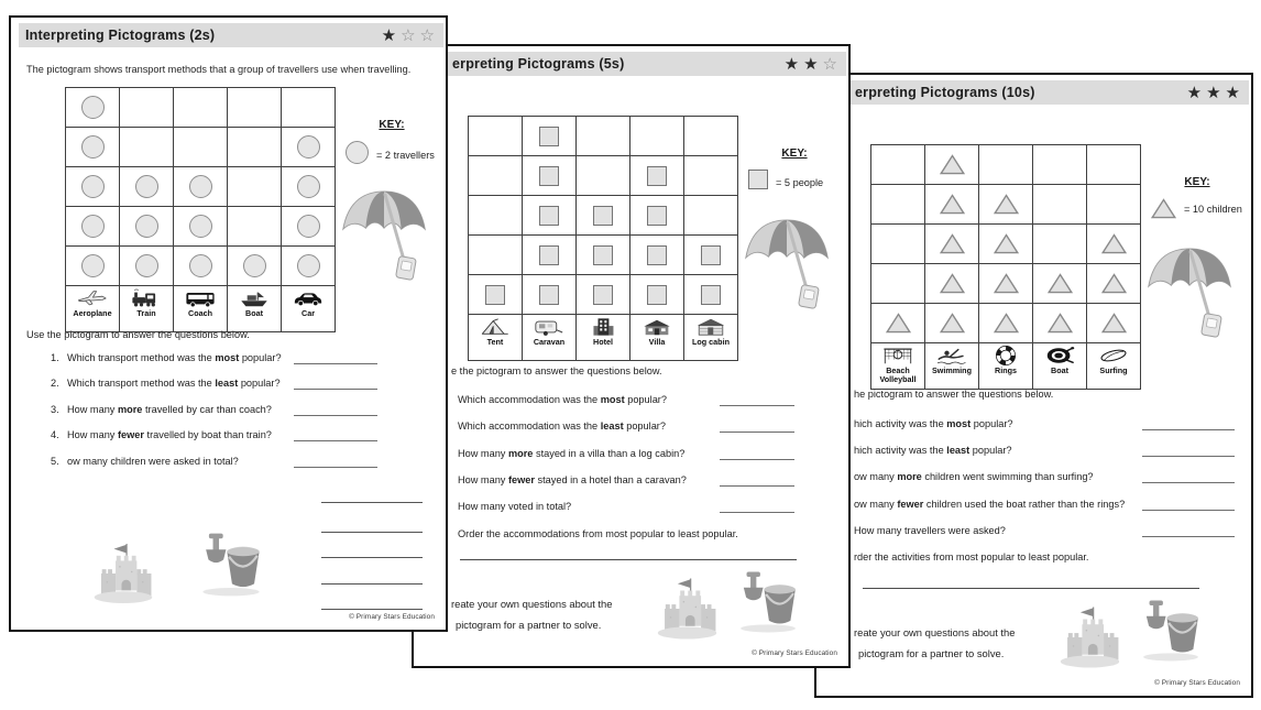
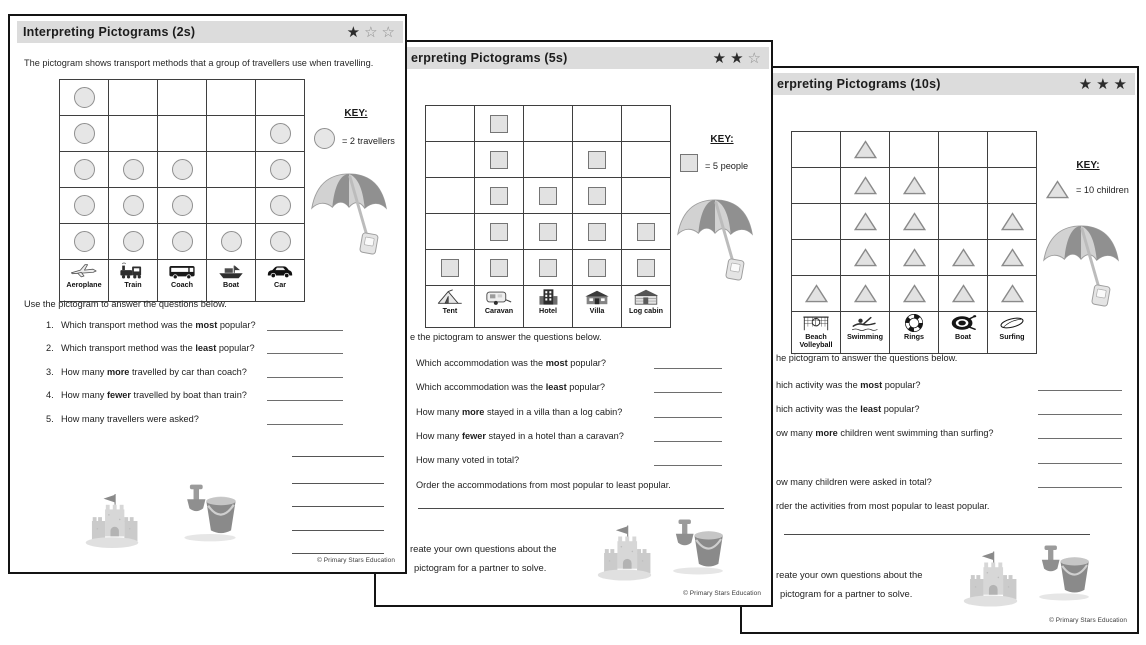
  Interpreting Pictograms (2s)
  ★
  ☆
  ☆
  The pictogram shows transport methods that a group of travellers use when travelling.
  Aeroplane
  Train
  Coach
  Boat
  Car
  KEY:
  = 2 travellers
  Use the pictogram to answer the questions below.
  1. Which transport method was the most popular?
  2. Which transport method was the least popular?
  3. How many more travelled by car than coach?
  4. How many fewer travelled by boat than train?
- 5. ow many children were asked in total?
+ 5. How many travellers were asked?
  erpreting Pictograms (5s)
  ★
  ★
  ☆
  Tent
  Caravan
  Hotel
  Villa
  Log cabin
  KEY:
  = 5 people
  e the pictogram to answer the questions below.
  Which accommodation was the most popular?
  Which accommodation was the least popular?
  How many more stayed in a villa than a log cabin?
  How many fewer stayed in a hotel than a caravan?
  How many voted in total?
  Order the accommodations from most popular to least popular.
  reate your own questions about the
  pictogram for a partner to solve.
  erpreting Pictograms (10s)
  ★
  ★
  ★
  Beach Volleyball
  Swimming
  Rings
  Boat
  Surfing
  KEY:
  = 10 children
  he pictogram to answer the questions below.
  hich activity was the most popular?
  hich activity was the least popular?
  ow many more children went swimming than surfing?
- ow many fewer children used the boat rather than the rings?
- How many travellers were asked?
+ ow many children were asked in total?
  rder the activities from most popular to least popular.
  reate your own questions about the
  pictogram for a partner to solve.
